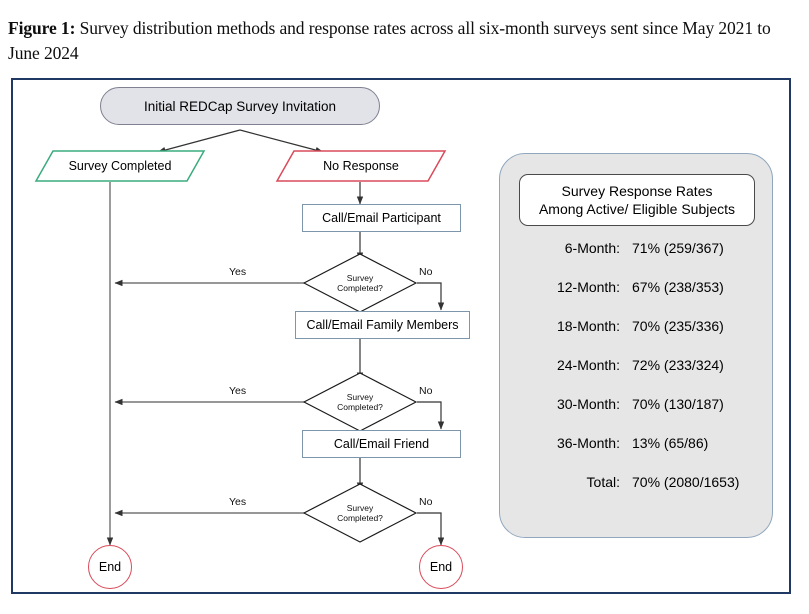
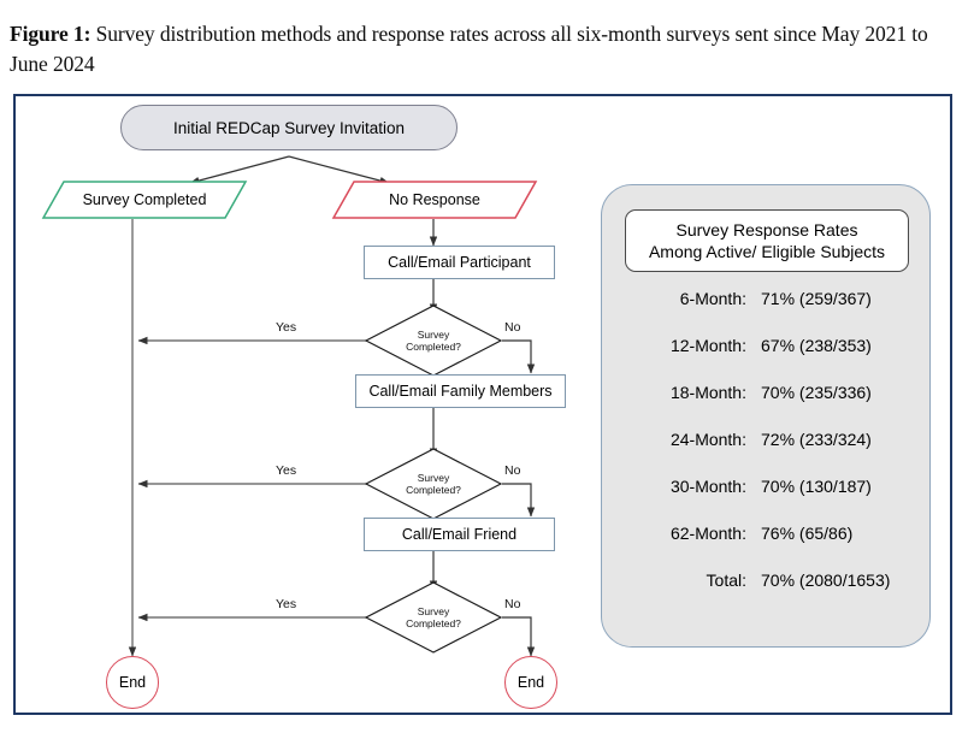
  Figure 1: Survey distribution methods and response rates across all six-month surveys sent since May 2021 to June 2024
  Initial REDCap Survey Invitation
  Survey Completed
  No Response
  Call/Email Participant
  Survey
  Completed?
  Yes
  No
  Call/Email Family Members
  Survey
  Completed?
  Yes
  No
  Call/Email Friend
  Survey
  Completed?
  Yes
  No
  End
  End
  Survey Response Rates
  Among Active/ Eligible Subjects
  6-Month:
  71% (259/367)
  12-Month:
  67% (238/353)
  18-Month:
  70% (235/336)
  24-Month:
  72% (233/324)
  30-Month:
  70% (130/187)
- 36-Month:
+ 62-Month:
- 13% (65/86)
+ 76% (65/86)
  Total:
  70% (2080/1653)
